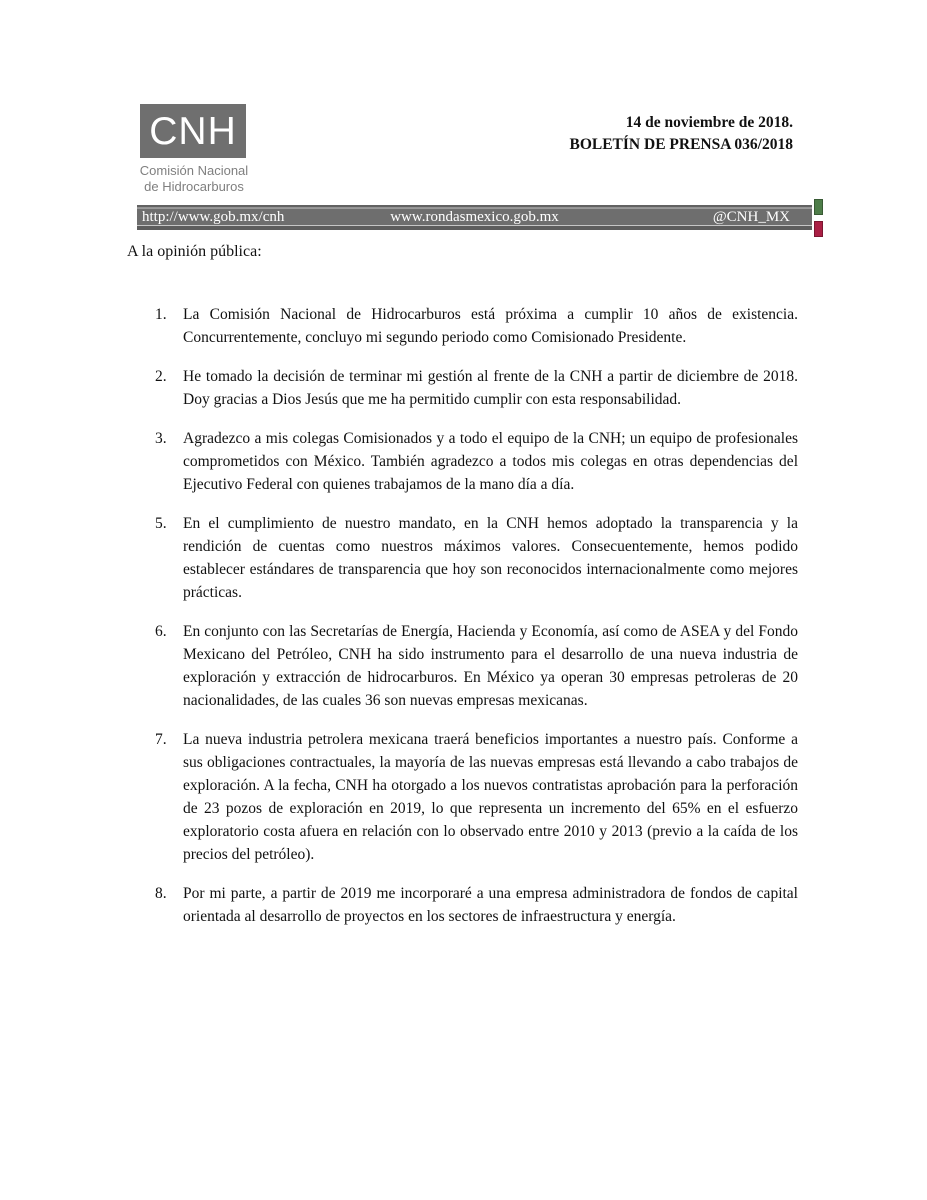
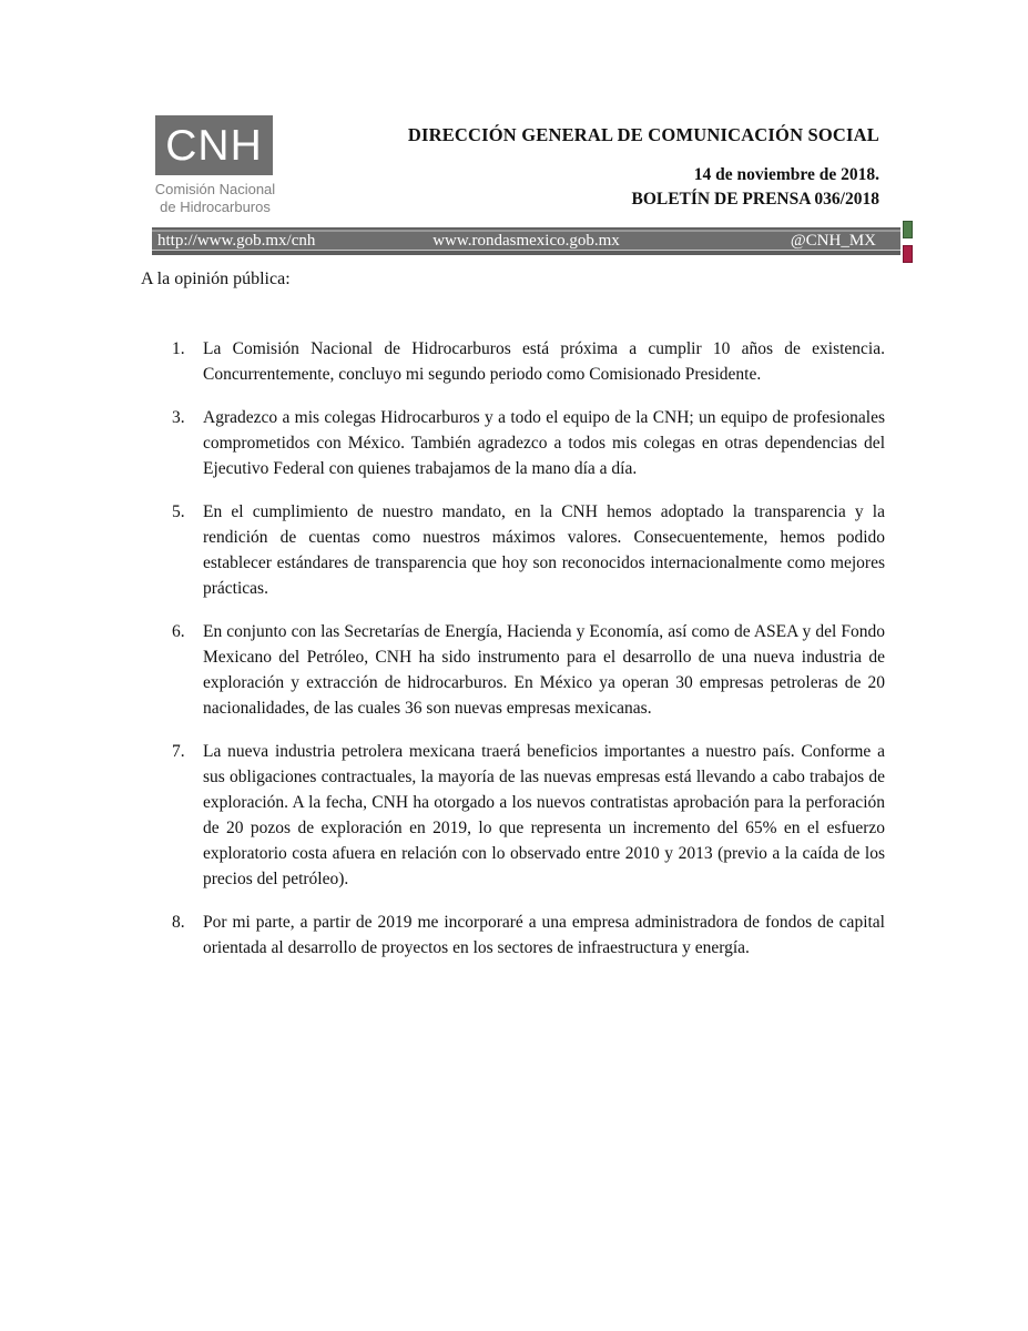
  CNH
  Comisión Nacional
  de Hidrocarburos
+ DIRECCIÓN GENERAL DE COMUNICACIÓN SOCIAL
  14 de noviembre de 2018.
  BOLETÍN DE PRENSA 036/2018
  http://www.gob.mx/cnh
  www.rondasmexico.gob.mx
  @CNH_MX
  A la opinión pública:
  1.
  La Comisión Nacional de Hidrocarburos está próxima a cumplir 10 años de existencia. Concurrentemente, concluyo mi segundo periodo como Comisionado Presidente.
- 2.
- He tomado la decisión de terminar mi gestión al frente de la CNH a partir de diciembre de 2018. Doy gracias a Dios Jesús que me ha permitido cumplir con esta responsabilidad.
  3.
- Agradezco a mis colegas Comisionados y a todo el equipo de la CNH; un equipo de profesionales comprometidos con México. También agradezco a todos mis colegas en otras dependencias del Ejecutivo Federal con quienes trabajamos de la mano día a día.
+ Agradezco a mis colegas Hidrocarburos y a todo el equipo de la CNH; un equipo de profesionales comprometidos con México. También agradezco a todos mis colegas en otras dependencias del Ejecutivo Federal con quienes trabajamos de la mano día a día.
  5.
  En el cumplimiento de nuestro mandato, en la CNH hemos adoptado la transparencia y la rendición de cuentas como nuestros máximos valores. Consecuentemente, hemos podido establecer estándares de transparencia que hoy son reconocidos internacionalmente como mejores prácticas.
  6.
  En conjunto con las Secretarías de Energía, Hacienda y Economía, así como de ASEA y del Fondo Mexicano del Petróleo, CNH ha sido instrumento para el desarrollo de una nueva industria de exploración y extracción de hidrocarburos. En México ya operan 30 empresas petroleras de 20 nacionalidades, de las cuales 36 son nuevas empresas mexicanas.
  7.
- La nueva industria petrolera mexicana traerá beneficios importantes a nuestro país. Conforme a sus obligaciones contractuales, la mayoría de las nuevas empresas está llevando a cabo trabajos de exploración. A la fecha, CNH ha otorgado a los nuevos contratistas aprobación para la perforación de 23 pozos de exploración en 2019, lo que representa un incremento del 65% en el esfuerzo exploratorio costa afuera en relación con lo observado entre 2010 y 2013 (previo a la caída de los precios del petróleo).
+ La nueva industria petrolera mexicana traerá beneficios importantes a nuestro país. Conforme a sus obligaciones contractuales, la mayoría de las nuevas empresas está llevando a cabo trabajos de exploración. A la fecha, CNH ha otorgado a los nuevos contratistas aprobación para la perforación de 20 pozos de exploración en 2019, lo que representa un incremento del 65% en el esfuerzo exploratorio costa afuera en relación con lo observado entre 2010 y 2013 (previo a la caída de los precios del petróleo).
  8.
  Por mi parte, a partir de 2019 me incorporaré a una empresa administradora de fondos de capital orientada al desarrollo de proyectos en los sectores de infraestructura y energía.
